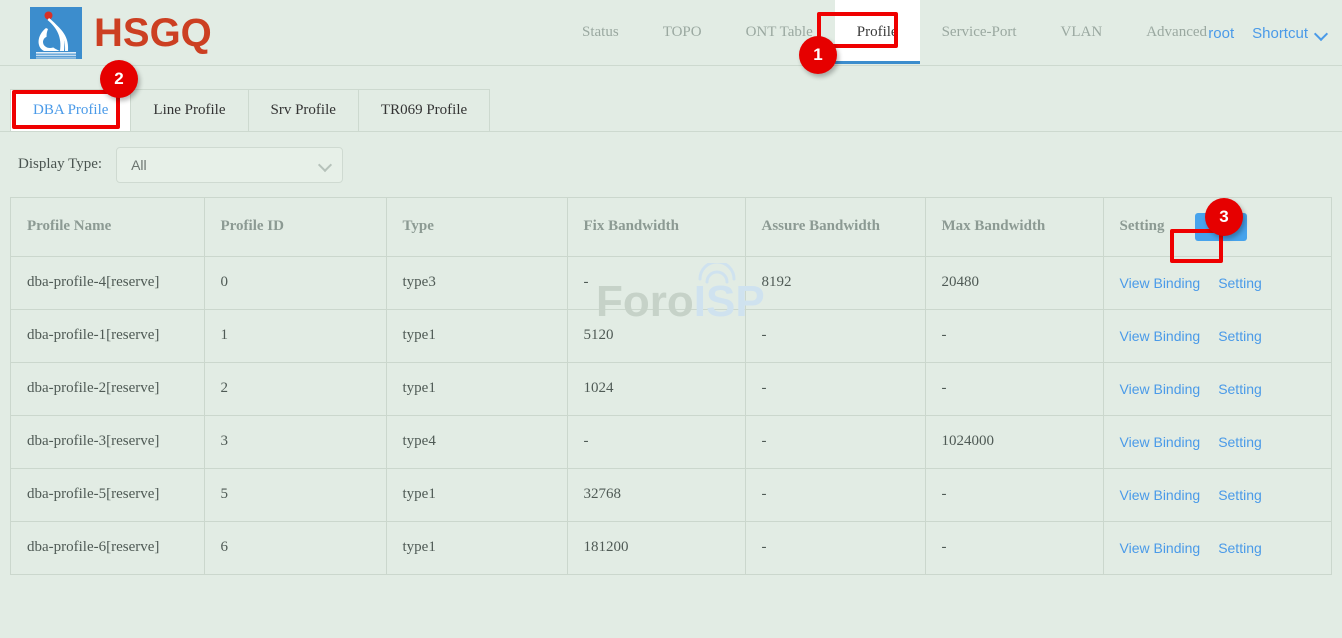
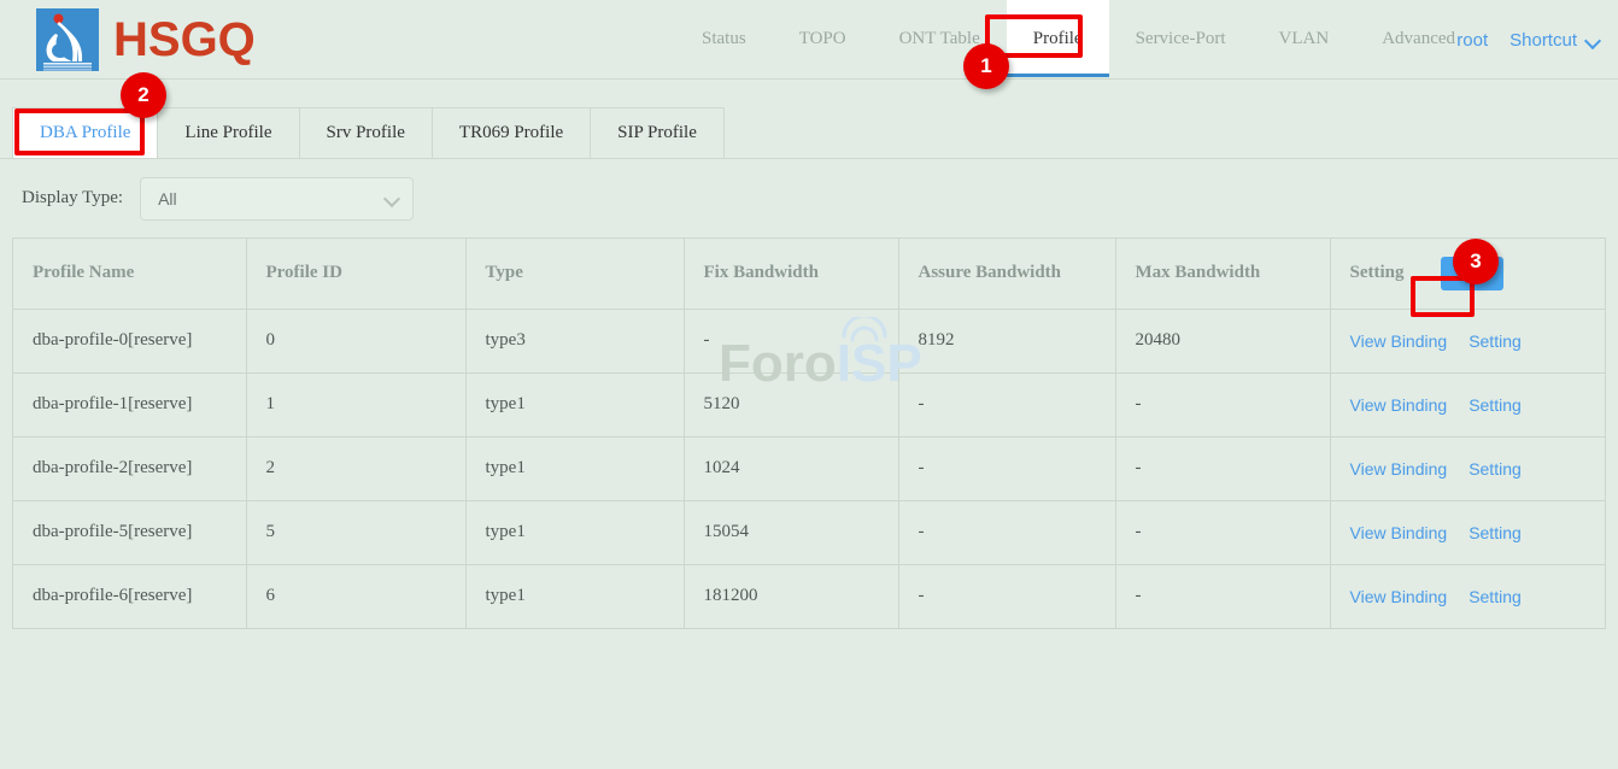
  HSGQ
  Status
  TOPO
  ONT Table
  Profile
  Service-Port
  VLAN
  Advanced
  root
  Shortcut
  DBA Profile
  Line Profile
  Srv Profile
  TR069 Profile
+ SIP Profile
  Display Type:
  All
  Profile Name	Profile ID	Type	Fix Bandwidth	Assure Bandwidth	Max Bandwidth	Setting
- dba-profile-4[reserve]	0	type3	-	8192	20480	View Binding Setting
+ dba-profile-0[reserve]	0	type3	-	8192	20480	View Binding Setting
  dba-profile-1[reserve]	1	type1	5120	-	-	View Binding Setting
  dba-profile-2[reserve]	2	type1	1024	-	-	View Binding Setting
- dba-profile-3[reserve]	3	type4	-	-	1024000	View Binding Setting
- dba-profile-5[reserve]	5	type1	32768	-	-	View Binding Setting
+ dba-profile-5[reserve]	5	type1	15054	-	-	View Binding Setting
  dba-profile-6[reserve]	6	type1	181200	-	-	View Binding Setting
  Foro
  ISP
  1
  2
  3
